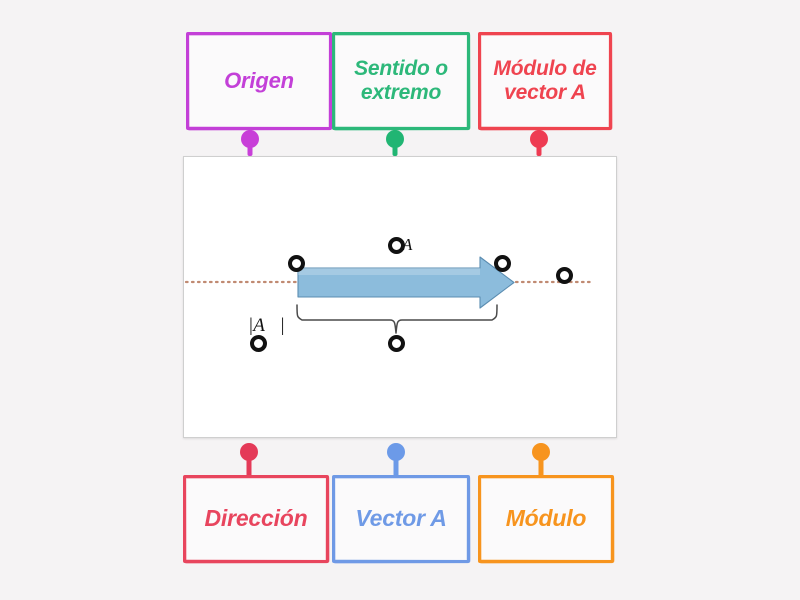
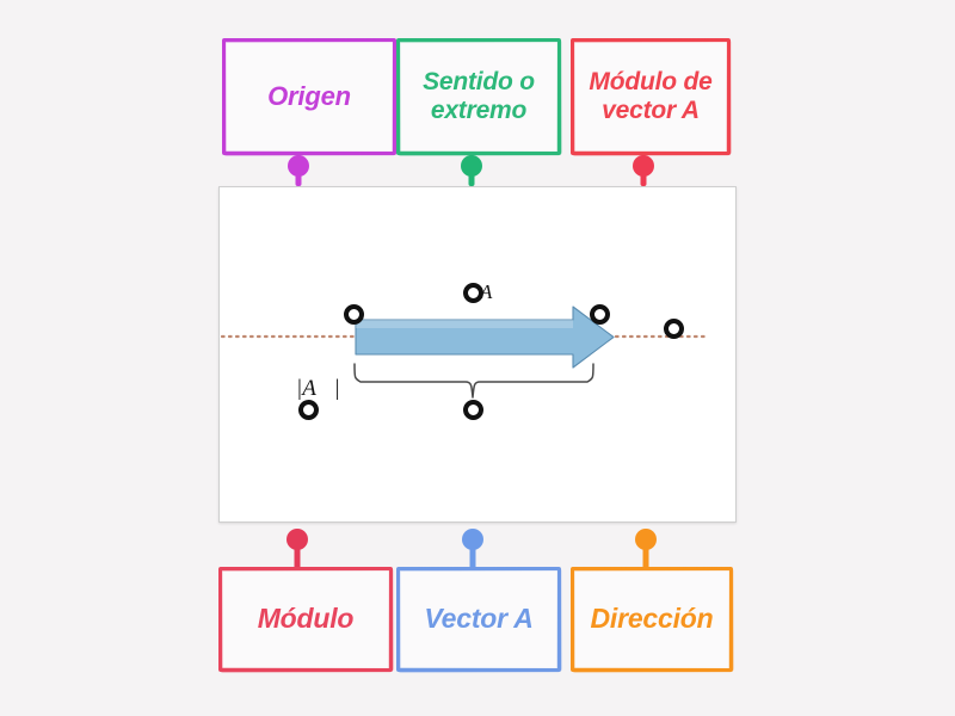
  Origen
  Sentido o extremo
  Módulo de vector A
  A⃗
  |A⃗|
- Dirección
+ Módulo
  Vector A
- Módulo
+ Dirección
